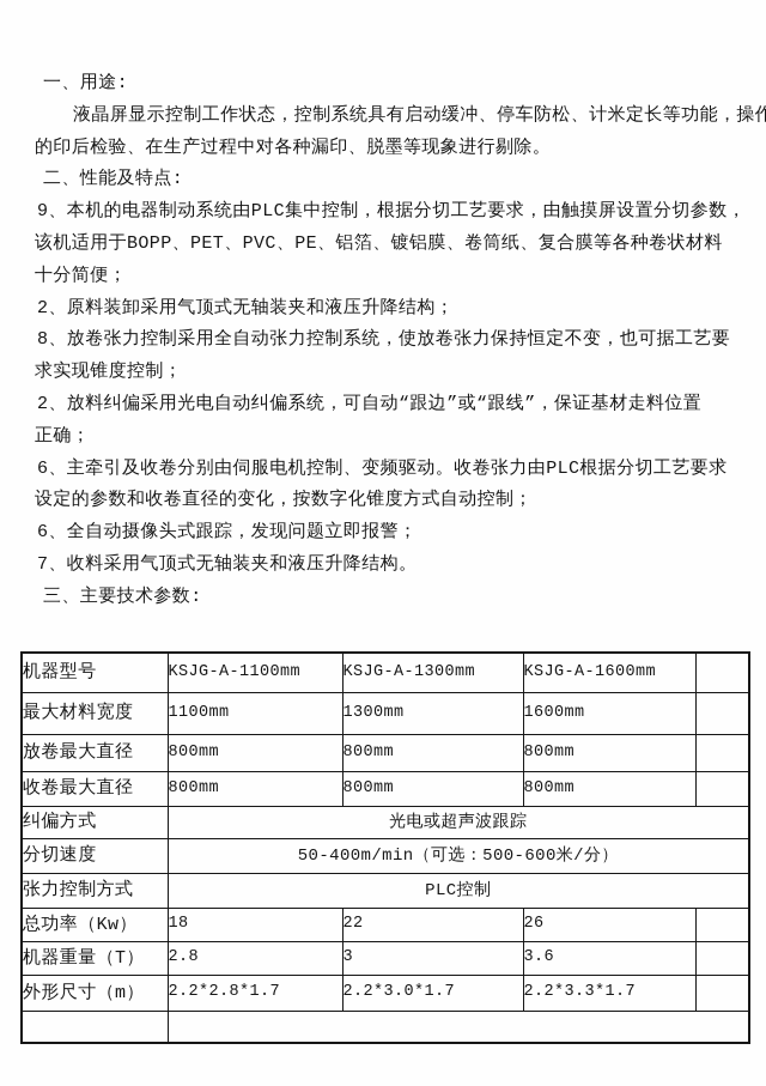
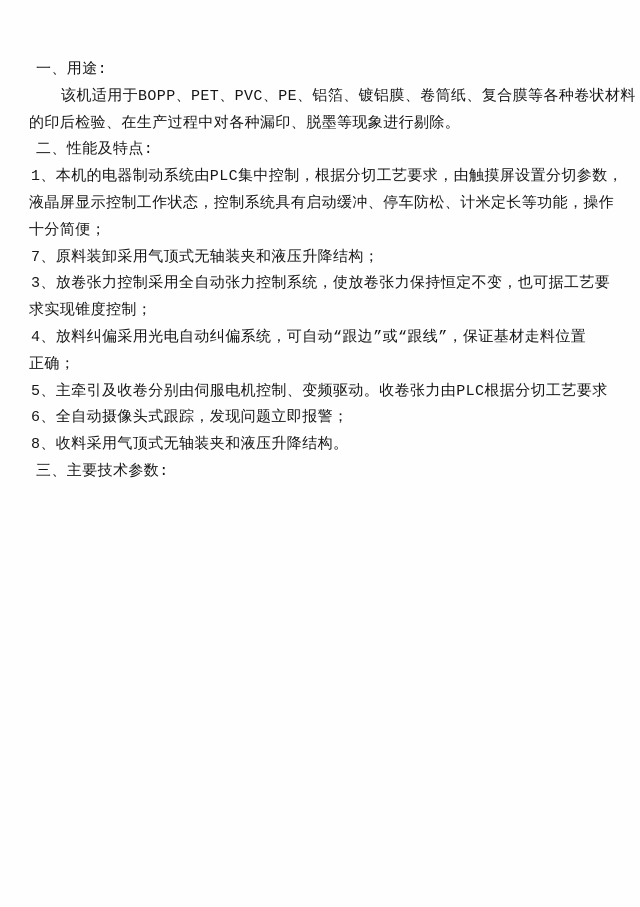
  一、用途:
- 液晶屏显示控制工作状态，控制系统具有启动缓冲、停车防松、计米定长等功能，操作
+ 该机适用于BOPP、PET、PVC、PE、铝箔、镀铝膜、卷筒纸、复合膜等各种卷状材料
  的印后检验、在生产过程中对各种漏印、脱墨等现象进行剔除。
  二、性能及特点:
- 9、本机的电器制动系统由PLC集中控制，根据分切工艺要求，由触摸屏设置分切参数，
+ 1、本机的电器制动系统由PLC集中控制，根据分切工艺要求，由触摸屏设置分切参数，
- 该机适用于BOPP、PET、PVC、PE、铝箔、镀铝膜、卷筒纸、复合膜等各种卷状材料
+ 液晶屏显示控制工作状态，控制系统具有启动缓冲、停车防松、计米定长等功能，操作
  十分简便；
- 2、原料装卸采用气顶式无轴装夹和液压升降结构；
+ 7、原料装卸采用气顶式无轴装夹和液压升降结构；
- 8、放卷张力控制采用全自动张力控制系统，使放卷张力保持恒定不变，也可据工艺要
+ 3、放卷张力控制采用全自动张力控制系统，使放卷张力保持恒定不变，也可据工艺要
  求实现锥度控制；
- 2、放料纠偏采用光电自动纠偏系统，可自动“跟边”或“跟线”，保证基材走料位置
+ 4、放料纠偏采用光电自动纠偏系统，可自动“跟边”或“跟线”，保证基材走料位置
  正确；
- 6、主牵引及收卷分别由伺服电机控制、变频驱动。收卷张力由PLC根据分切工艺要求
+ 5、主牵引及收卷分别由伺服电机控制、变频驱动。收卷张力由PLC根据分切工艺要求
- 设定的参数和收卷直径的变化，按数字化锥度方式自动控制；
  6、全自动摄像头式跟踪，发现问题立即报警；
- 7、收料采用气顶式无轴装夹和液压升降结构。
+ 8、收料采用气顶式无轴装夹和液压升降结构。
  三、主要技术参数:
- 机器型号	KSJG-A-1100mm	KSJG-A-1300mm	KSJG-A-1600mm
- 最大材料宽度	1100mm	1300mm	1600mm
- 放卷最大直径	800mm	800mm	800mm
- 收卷最大直径	800mm	800mm	800mm
- 纠偏方式	光电或超声波跟踪
- 分切速度	50-400m/min（可选：500-600米/分）
- 张力控制方式	PLC控制
- 总功率（Kw）	18	22	26
- 机器重量（T）	2.8	3	3.6
- 外形尺寸（m）	2.2*2.8*1.7	2.2*3.0*1.7	2.2*3.3*1.7
